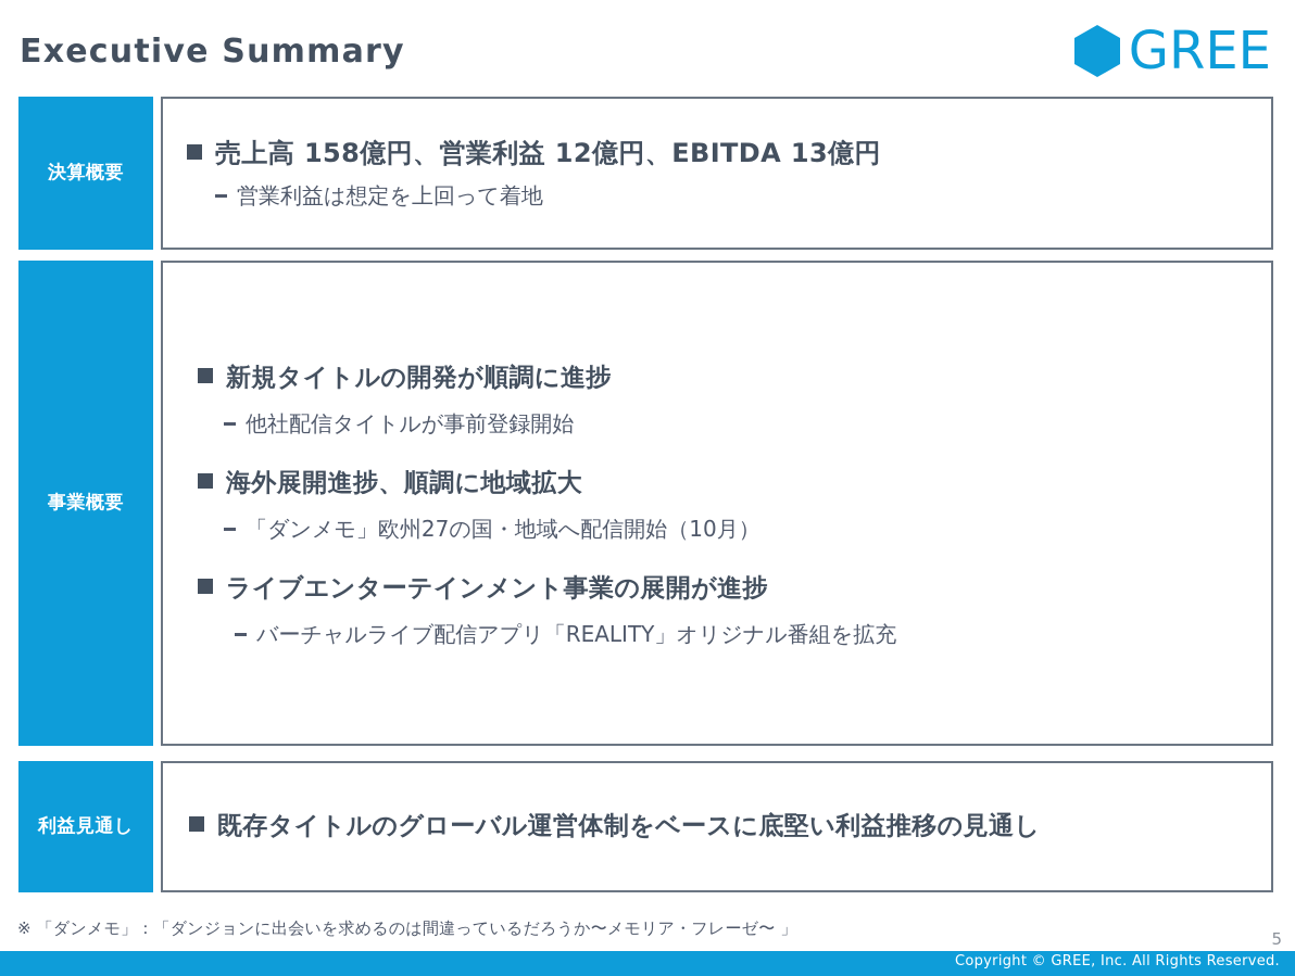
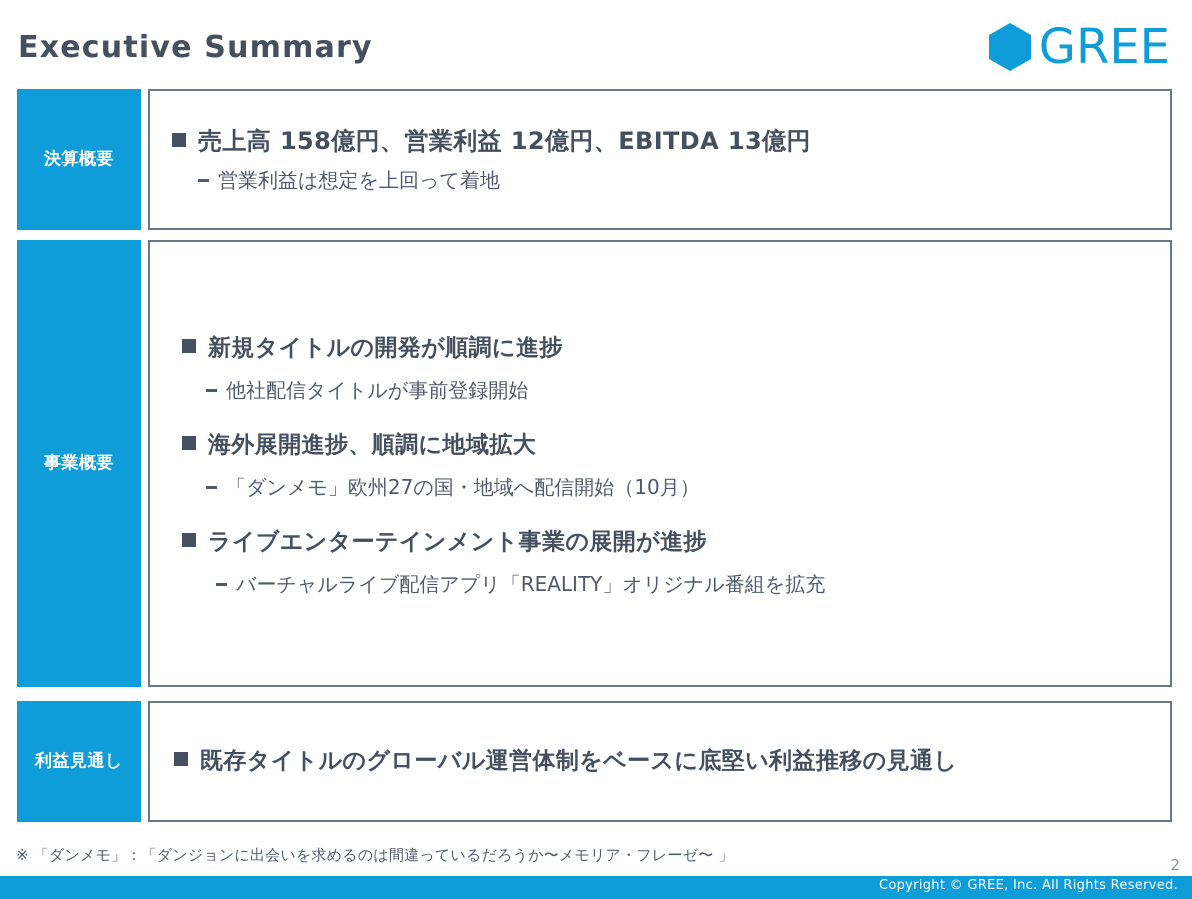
  Executive Summary
  GREE
  決算概要
  売上高 158億円、営業利益 12億円、EBITDA 13億円
  営業利益は想定を上回って着地
  事業概要
  新規タイトルの開発が順調に進捗
  他社配信タイトルが事前登録開始
  海外展開進捗、順調に地域拡大
  「ダンメモ」欧州27の国・地域へ配信開始（10月）
  ライブエンターテインメント事業の展開が進捗
  バーチャルライブ配信アプリ「REALITY」オリジナル番組を拡充
  利益見通し
  既存タイトルのグローバル運営体制をベースに底堅い利益推移の見通し
  ※ 「ダンメモ」：「ダンジョンに出会いを求めるのは間違っているだろうか〜メモリア・フレーゼ〜 」
- 5
+ 2
  Copyright © GREE, Inc. All Rights Reserved.
